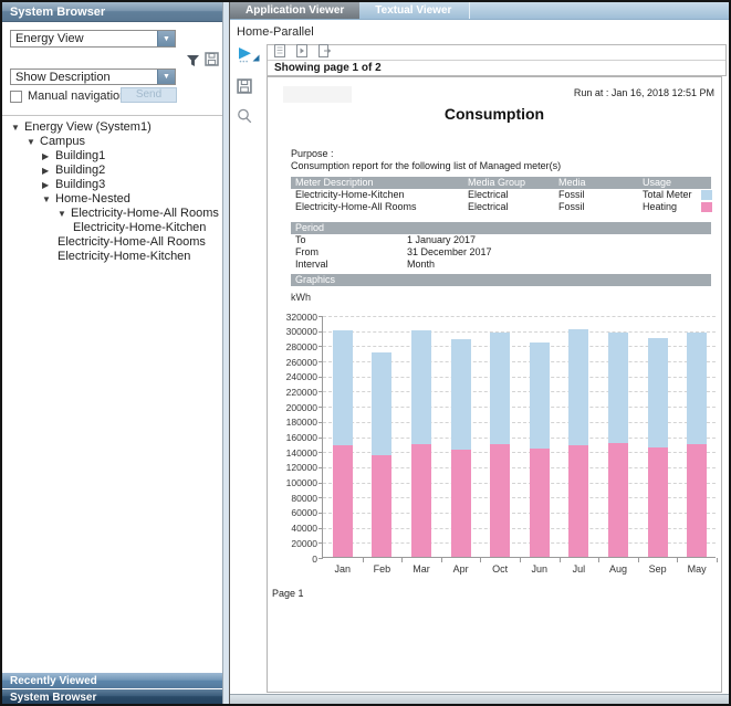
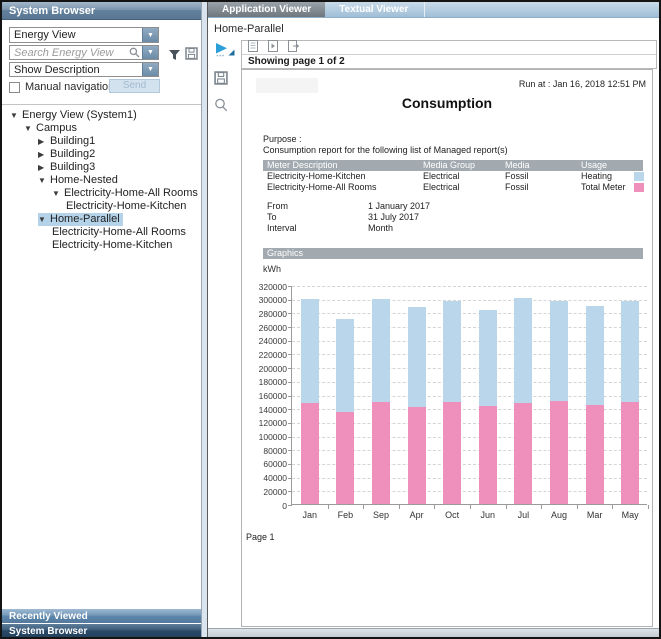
  System Browser
  Energy View
+ Search Energy View
  Show Description
  Manual navigatio
  Send
  ▼ Energy View (System1)
  ▼ Campus
  ▶ Building1
  ▶ Building2
  ▶ Building3
  ▼ Home-Nested
  ▼ Electricity-Home-All Rooms
  Electricity-Home-Kitchen
+ ▼ Home-Parallel
  Electricity-Home-All Rooms
  Electricity-Home-Kitchen
  Recently Viewed
  System Browser
  Application Viewer
  Textual Viewer
  Home-Parallel
  Showing page 1 of 2
  Run at : Jan 16, 2018 12:51 PM
  Consumption
  Purpose :
- Consumption report for the following list of Managed meter(s)
+ Consumption report for the following list of Managed report(s)
  Meter Description
  Media Group
  Media
  Usage
  Electricity-Home-Kitchen
  Electrical
  Fossil
- Total Meter
+ Heating
  Electricity-Home-All Rooms
  Electrical
  Fossil
- Heating
+ Total Meter
- Period
- To
+ From
  1 January 2017
- From
+ To
- 31 December 2017
+ 31 July 2017
  Interval
  Month
  Graphics
  kWh
  0
  20000
  40000
  60000
  80000
  100000
  120000
  140000
  160000
  180000
  200000
  220000
  240000
  260000
  280000
  300000
  320000
  Jan
  Feb
- Mar
+ Sep
  Apr
  Oct
  Jun
  Jul
  Aug
- Sep
+ Mar
  May
  Page 1
